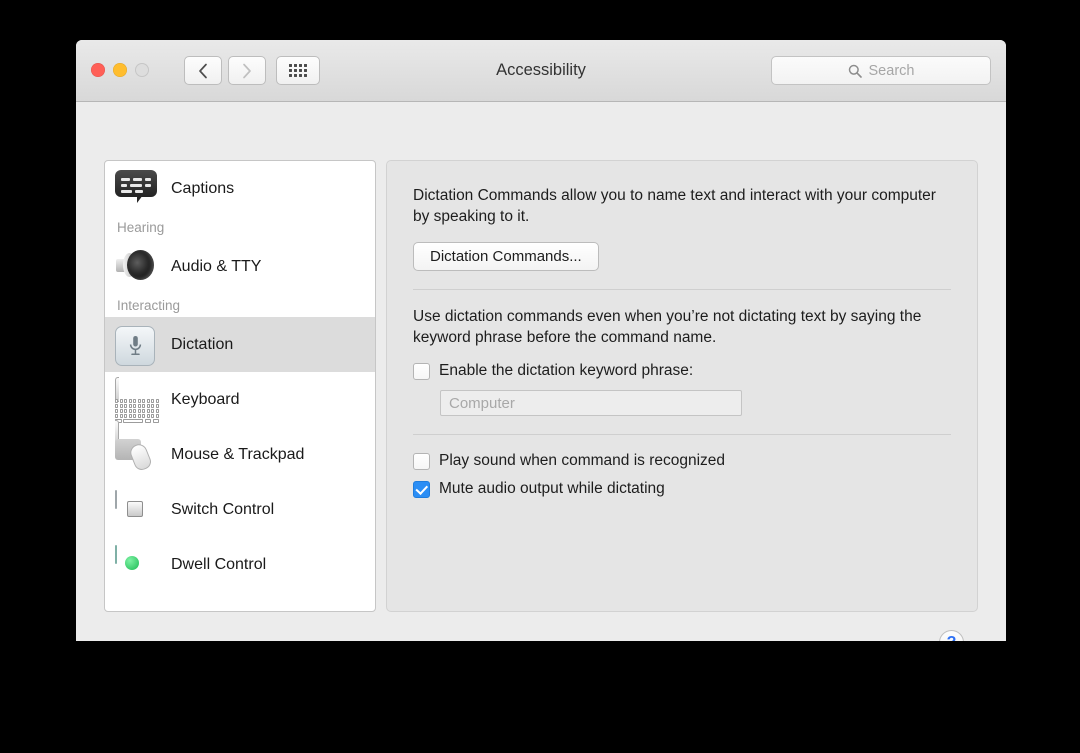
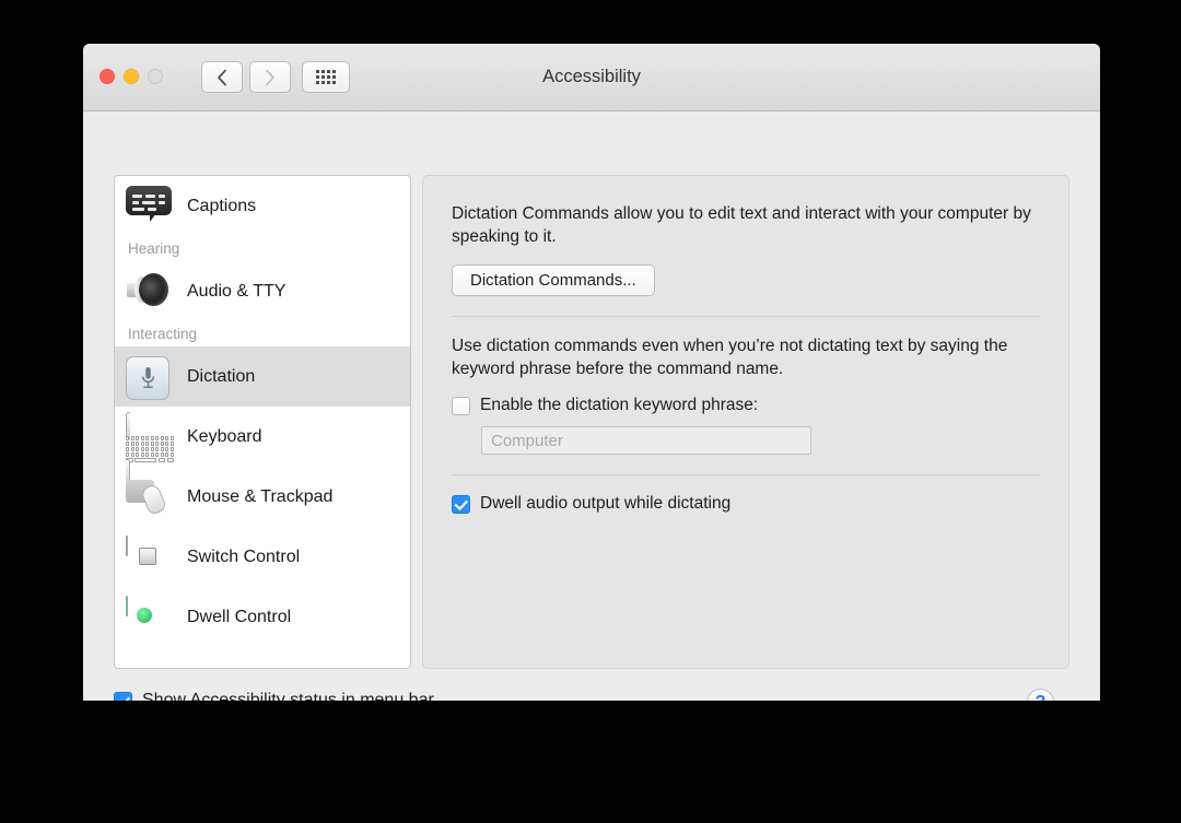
  Accessibility
- Search
  Captions
  Hearing
  Audio & TTY
  Interacting
  Dictation
  Keyboard
  Mouse & Trackpad
  Switch Control
  Dwell Control
- Dictation Commands allow you to name text and interact with your computer by speaking to it.
+ Dictation Commands allow you to edit text and interact with your computer by speaking to it.
  Dictation Commands...
  Use dictation commands even when you’re not dictating text by saying the keyword phrase before the command name.
  Enable the dictation keyword phrase:
  Computer
- Play sound when command is recognized
- Mute audio output while dictating
+ Dwell audio output while dictating
+ Show Accessibility status in menu bar
